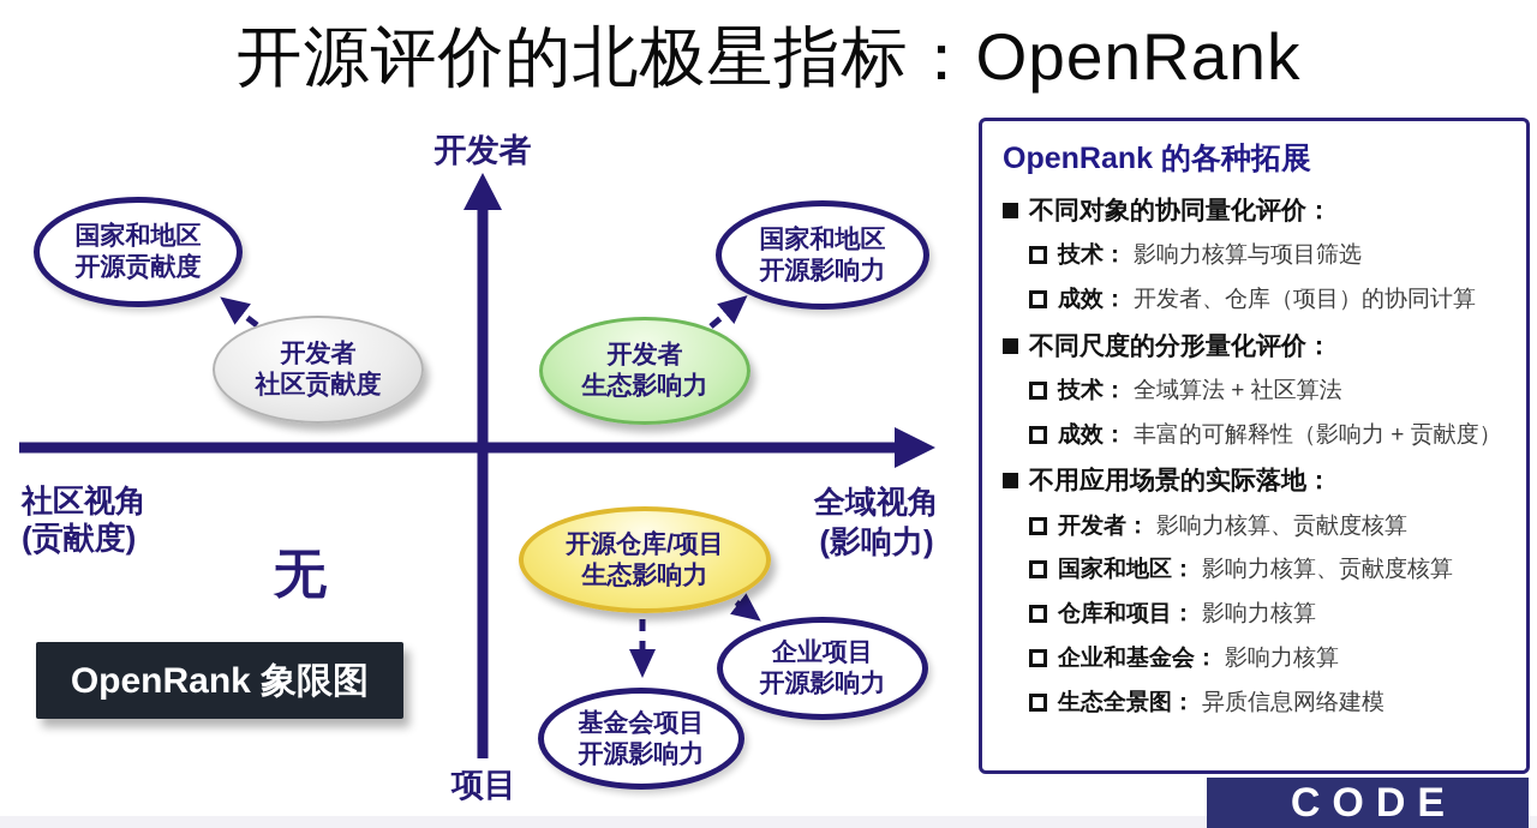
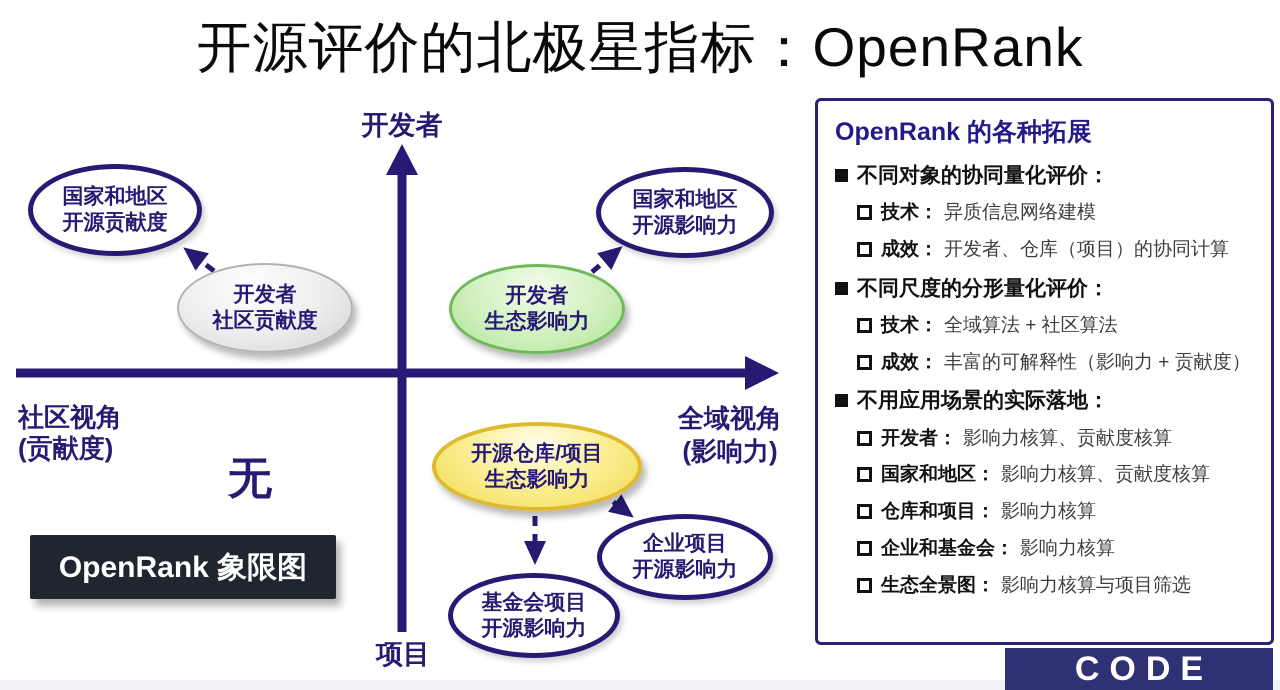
  开源评价的北极星指标：OpenRank
  国家和地区
  开源贡献度
  开发者
  社区贡献度
  开发者
  生态影响力
  国家和地区
  开源影响力
  开源仓库/项目
  生态影响力
  企业项目
  开源影响力
  基金会项目
  开源影响力
  开发者
  项目
  社区视角
  (贡献度)
  全域视角
  (影响力)
  无
  OpenRank 象限图
  OpenRank 的各种拓展
  不同对象的协同量化评价：
  技术：
- 影响力核算与项目筛选
+ 异质信息网络建模
  成效：
  开发者、仓库（项目）的协同计算
  不同尺度的分形量化评价：
  技术：
  全域算法 + 社区算法
  成效：
  丰富的可解释性（影响力 + 贡献度）
  不用应用场景的实际落地：
  开发者：
  影响力核算、贡献度核算
  国家和地区：
  影响力核算、贡献度核算
  仓库和项目：
  影响力核算
  企业和基金会：
  影响力核算
  生态全景图：
- 异质信息网络建模
+ 影响力核算与项目筛选
  CODE
